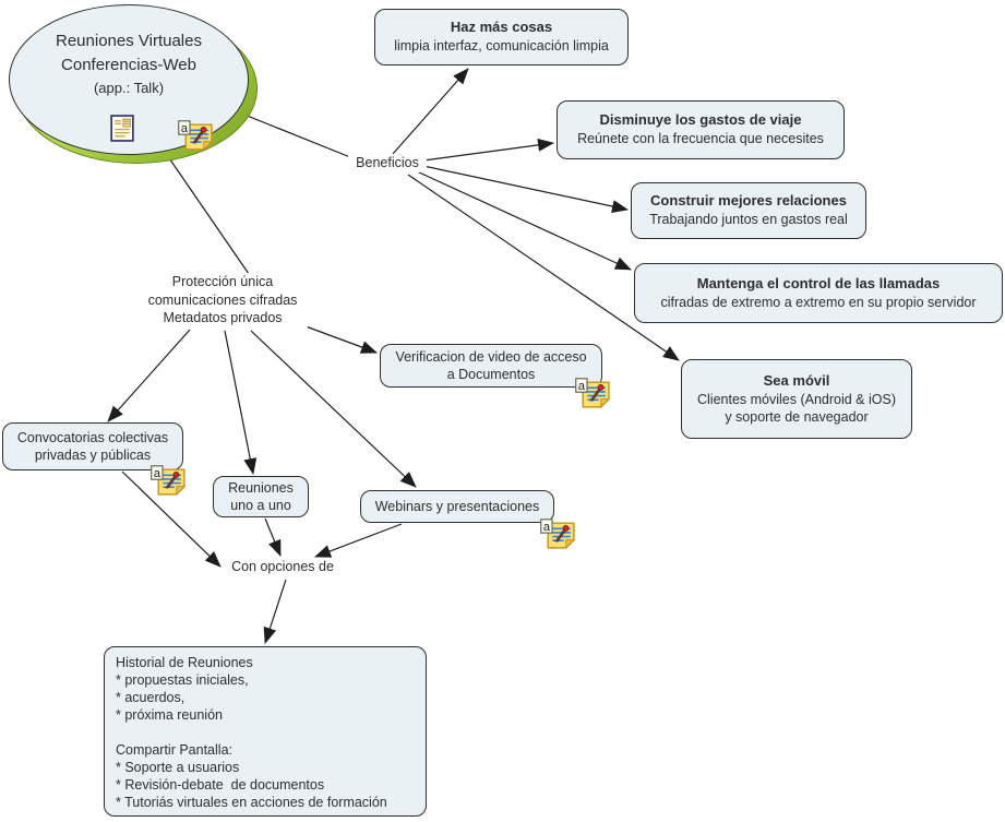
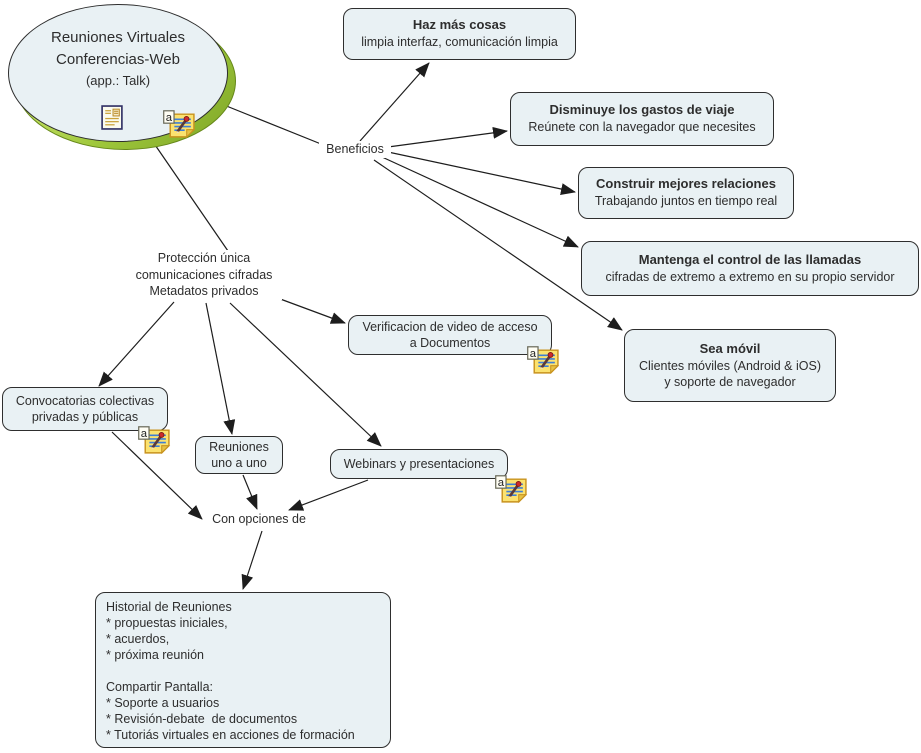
  Reuniones Virtuales
  Conferencias-Web
  (app.: Talk)
  a
  Beneficios
  Haz más cosas
  limpia interfaz, comunicación limpia
  Disminuye los gastos de viaje
- Reúnete con la frecuencia que necesites
+ Reúnete con la navegador que necesites
  Construir mejores relaciones
- Trabajando juntos en gastos real
+ Trabajando juntos en tiempo real
  Mantenga el control de las llamadas
  cifradas de extremo a extremo en su propio servidor
  Sea móvil
  Clientes móviles (Android & iOS)
  y soporte de navegador
  Protección única
  comunicaciones cifradas
  Metadatos privados
  Verificacion de video de acceso
  a Documentos
  a
  Convocatorias colectivas
  privadas y públicas
  a
  Reuniones
  uno a uno
  Webinars y presentaciones
  a
  Con opciones de
  Historial de Reuniones
  * propuestas iniciales,
  * acuerdos,
  * próxima reunión
  Compartir Pantalla:
  * Soporte a usuarios
  * Revisión-debate de documentos
  * Tutoriás virtuales en acciones de formación
